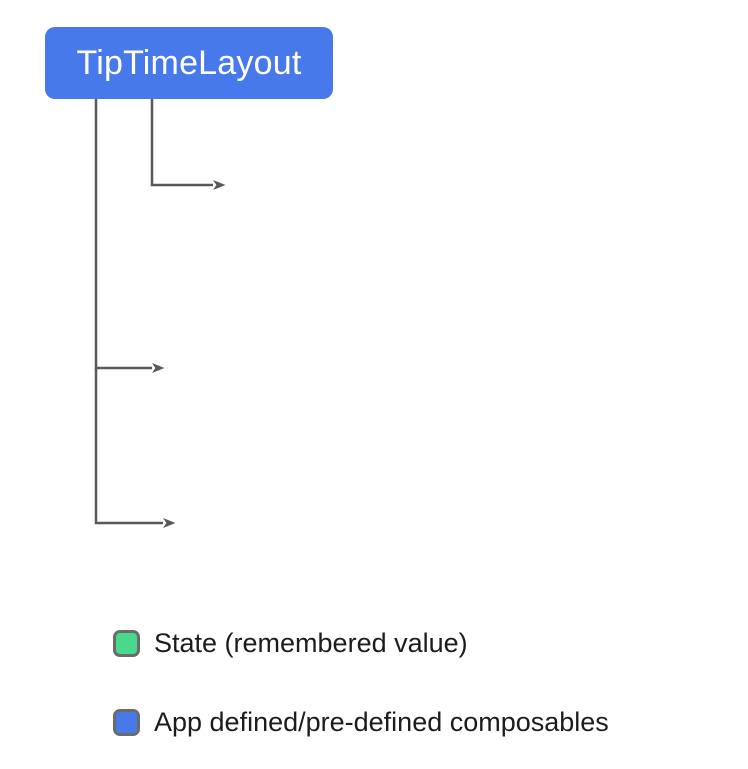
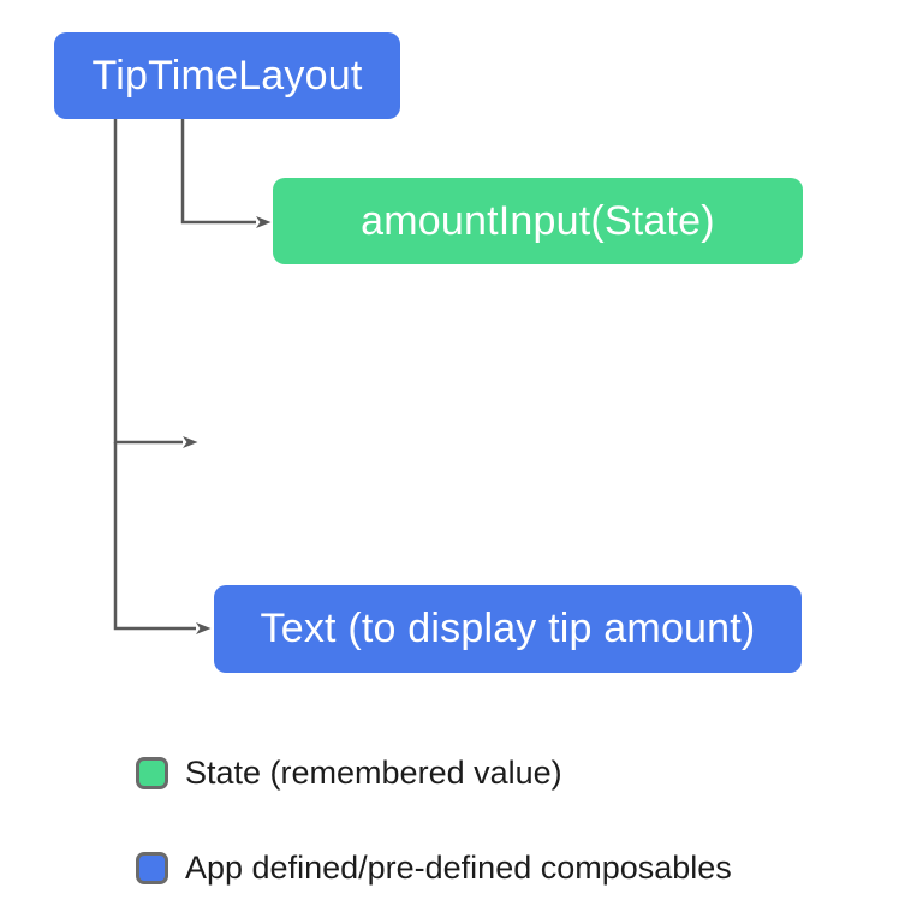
  TipTimeLayout
+ amountInput(State)
+ Text (to display tip amount)
  State (remembered value)
  App defined/pre-defined composables
